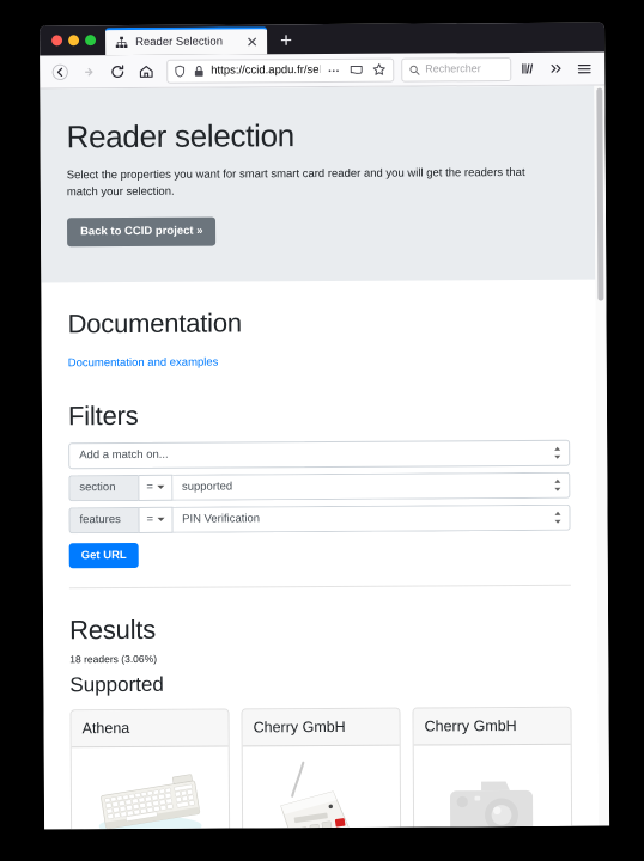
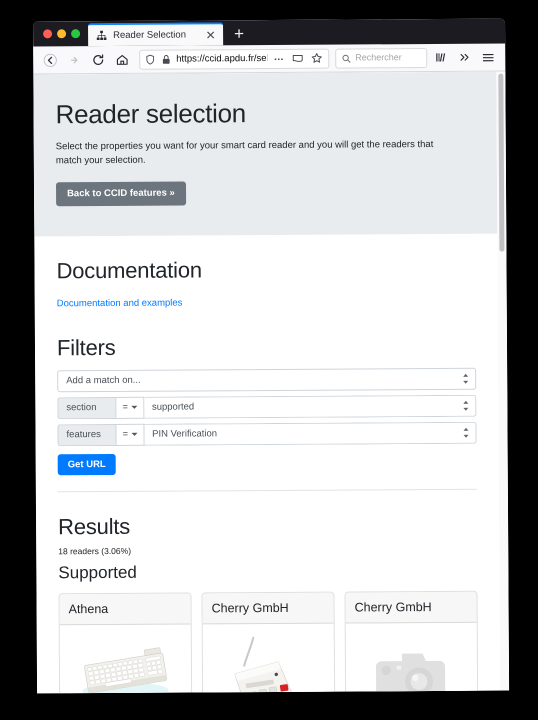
  Reader Selection
  ✕
  +
  Rechercher
  Reader selection
- Select the properties you want for smart smart card reader and you will get the readers that match your selection.
+ Select the properties you want for your smart card reader and you will get the readers that match your selection.
- Back to CCID project »
+ Back to CCID features »
  Documentation
  Documentation and examples
  Filters
  Add a match on...
  section
  =
  supported
  features
  =
  PIN Verification
  Get URL
  Results
  18 readers (3.06%)
  Supported
  Athena
  Cherry GmbH
  Cherry GmbH
